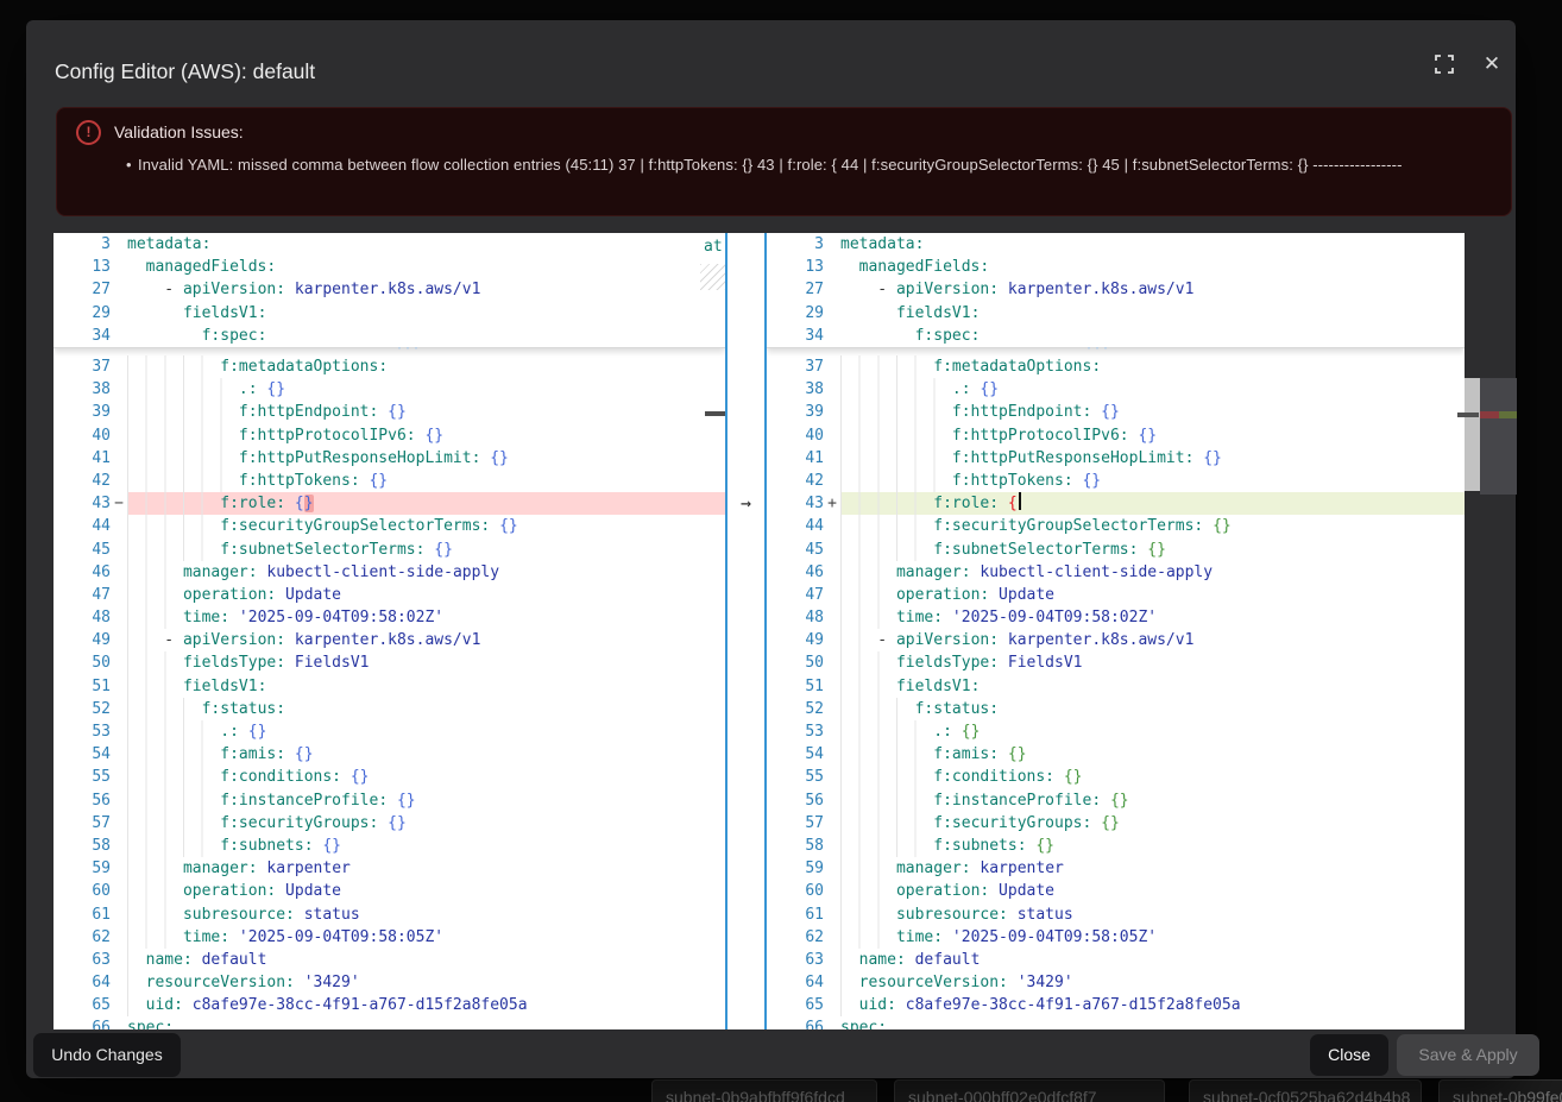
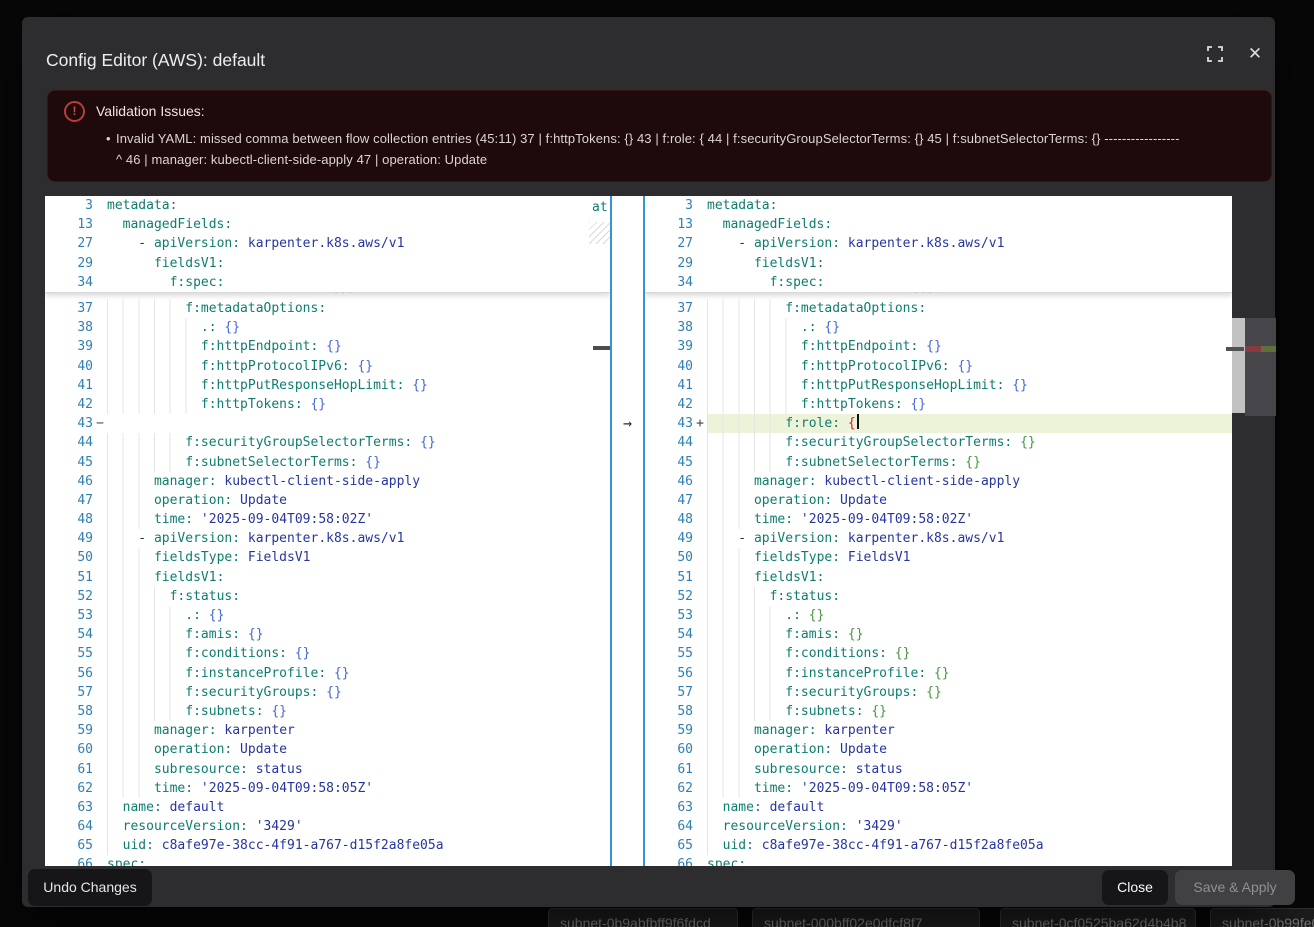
  subnet-0b9abfbff9f6fdcd
  subnet-000bff02e0dfcf8f7
  subnet-0cf0525ba62d4b4b8
  Config Editor (AWS): default
  ✕
  !
  Validation Issues:
  •
  Invalid YAML: missed comma between flow collection entries (45:11) 37 | f:httpTokens: {} 43 | f:role: { 44 | f:securityGroupSelectorTerms: {} 45 | f:subnetSelectorTerms: {} -----------------
+ ^ 46 | manager: kubectl-client-side-apply 47 | operation: Update
  3
  metadata:
  13
  managedFields:
  27
  - apiVersion: karpenter.k8s.aws/v1
  29
  fieldsV1:
  34
  f:spec:
  37
  f:metadataOptions:
  38
  .: {}
  39
  f:httpEndpoint: {}
  40
  f:httpProtocolIPv6: {}
  41
  f:httpPutResponseHopLimit: {}
  42
  f:httpTokens: {}
  43
  −
- f:role: {}
  44
  f:securityGroupSelectorTerms: {}
  45
  f:subnetSelectorTerms: {}
  46
  manager: kubectl-client-side-apply
  47
  operation: Update
  48
  time: '2025-09-04T09:58:02Z'
  49
  - apiVersion: karpenter.k8s.aws/v1
  50
  fieldsType: FieldsV1
  51
  fieldsV1:
  52
  f:status:
  53
  .: {}
  54
  f:amis: {}
  55
  f:conditions: {}
  56
  f:instanceProfile: {}
  57
  f:securityGroups: {}
  58
  f:subnets: {}
  59
  manager: karpenter
  60
  operation: Update
  61
  subresource: status
  62
  time: '2025-09-04T09:58:05Z'
  63
  name: default
  64
  resourceVersion: '3429'
  65
  uid: c8afe97e-38cc-4f91-a767-d15f2a8fe05a
  66
  spec:
  →
  3
  metadata:
  13
  managedFields:
  27
  - apiVersion: karpenter.k8s.aws/v1
  29
  fieldsV1:
  34
  f:spec:
  37
  f:metadataOptions:
  38
  .: {}
  39
  f:httpEndpoint: {}
  40
  f:httpProtocolIPv6: {}
  41
  f:httpPutResponseHopLimit: {}
  42
  f:httpTokens: {}
  43
  +
  f:role: {
  44
  f:securityGroupSelectorTerms: {}
  45
  f:subnetSelectorTerms: {}
  46
  manager: kubectl-client-side-apply
  47
  operation: Update
  48
  time: '2025-09-04T09:58:02Z'
  49
  - apiVersion: karpenter.k8s.aws/v1
  50
  fieldsType: FieldsV1
  51
  fieldsV1:
  52
  f:status:
  53
  .: {}
  54
  f:amis: {}
  55
  f:conditions: {}
  56
  f:instanceProfile: {}
  57
  f:securityGroups: {}
  58
  f:subnets: {}
  59
  manager: karpenter
  60
  operation: Update
  61
  subresource: status
  62
  time: '2025-09-04T09:58:05Z'
  63
  name: default
  64
  resourceVersion: '3429'
  65
  uid: c8afe97e-38cc-4f91-a767-d15f2a8fe05a
  66
  spec:
  ···
  ···
  at
  Undo Changes
  Close
  Save & Apply
